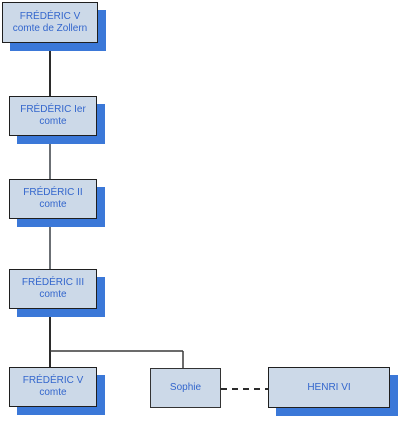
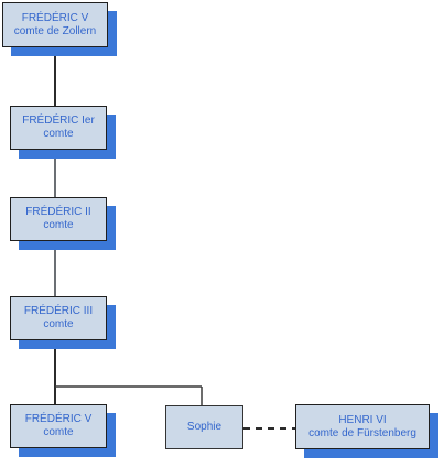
  FRÉDÉRIC V
  comte de Zollern
  FRÉDÉRIC Ier
  comte
  FRÉDÉRIC II
  comte
  FRÉDÉRIC III
  comte
  FRÉDÉRIC V
  comte
  Sophie
  HENRI VI
+ comte de Fürstenberg
